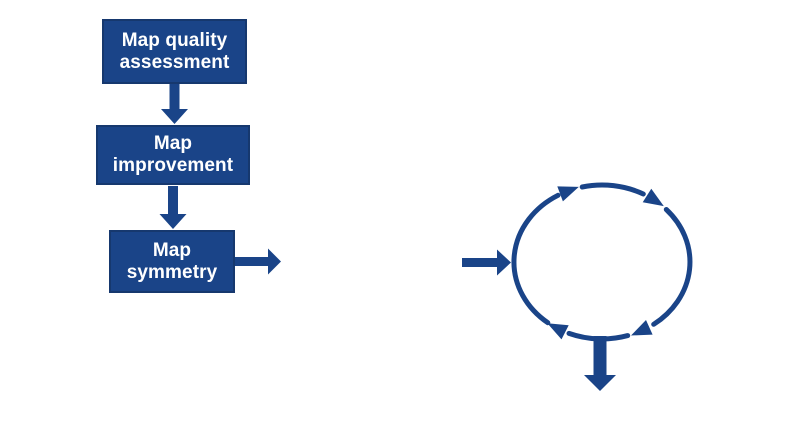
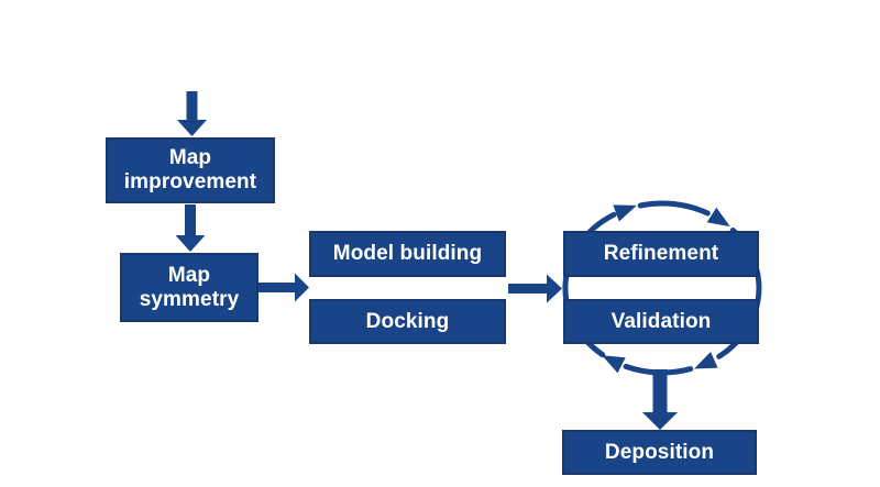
- Map quality
- assessment
  Map
  improvement
  Map
  symmetry
+ Model building
+ Docking
+ Refinement
+ Validation
+ Deposition
